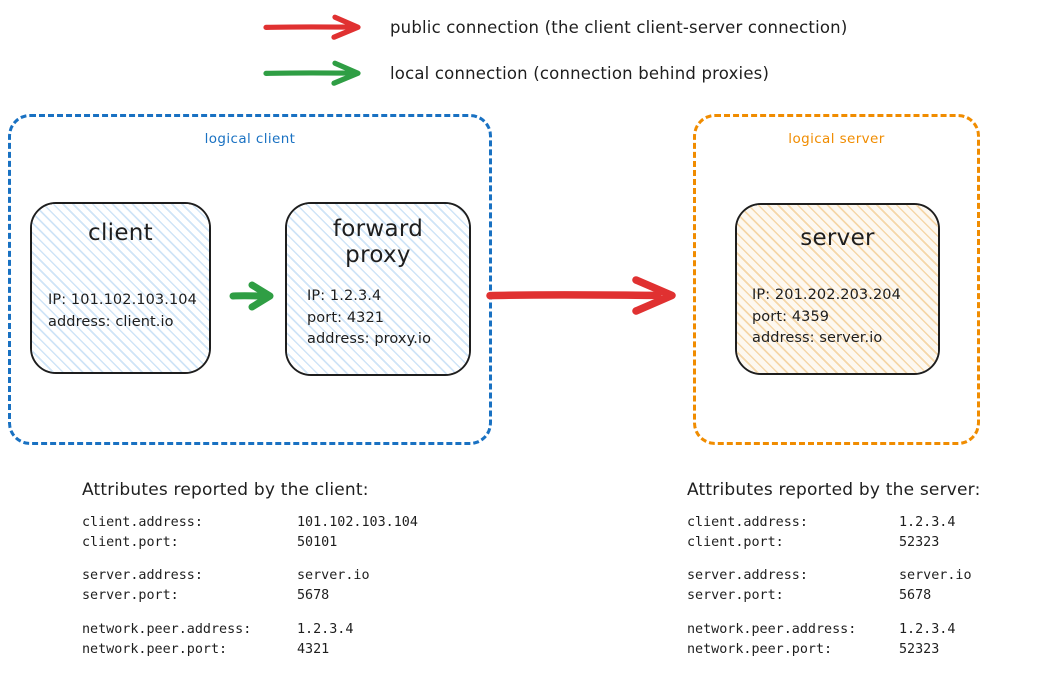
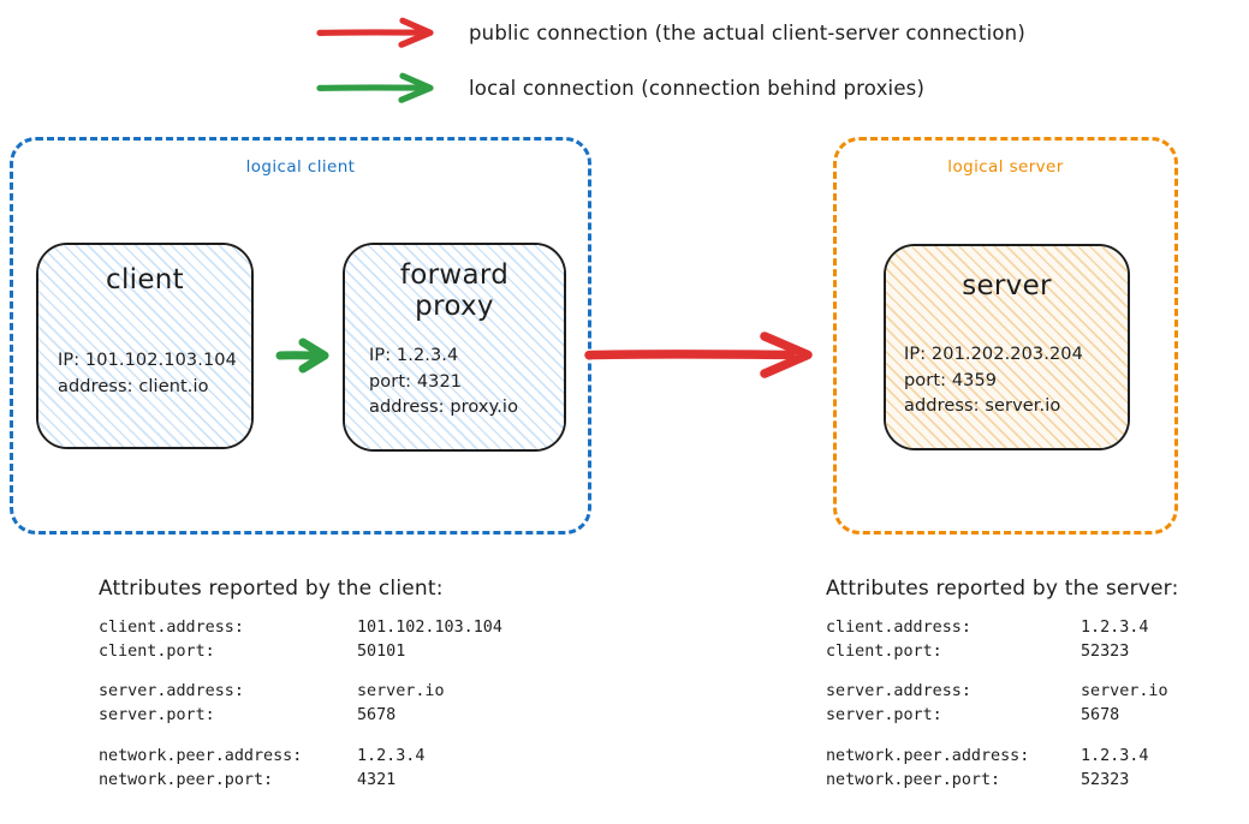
- public connection (the client client-server connection)
+ public connection (the actual client-server connection)
  local connection (connection behind proxies)
  logical client
  logical server
  client
  IP: 101.102.103.104
  address: client.io
  forward
  proxy
  IP: 1.2.3.4
  port: 4321
  address: proxy.io
  server
  IP: 201.202.203.204
  port: 4359
  address: server.io
  Attributes reported by the client:
  client.address:	101.102.103.104
  client.port:	50101
  server.address:	server.io
  server.port:	5678
  network.peer.address:	1.2.3.4
  network.peer.port:	4321
  Attributes reported by the server:
  client.address:	1.2.3.4
  client.port:	52323
  server.address:	server.io
  server.port:	5678
  network.peer.address:	1.2.3.4
  network.peer.port:	52323
